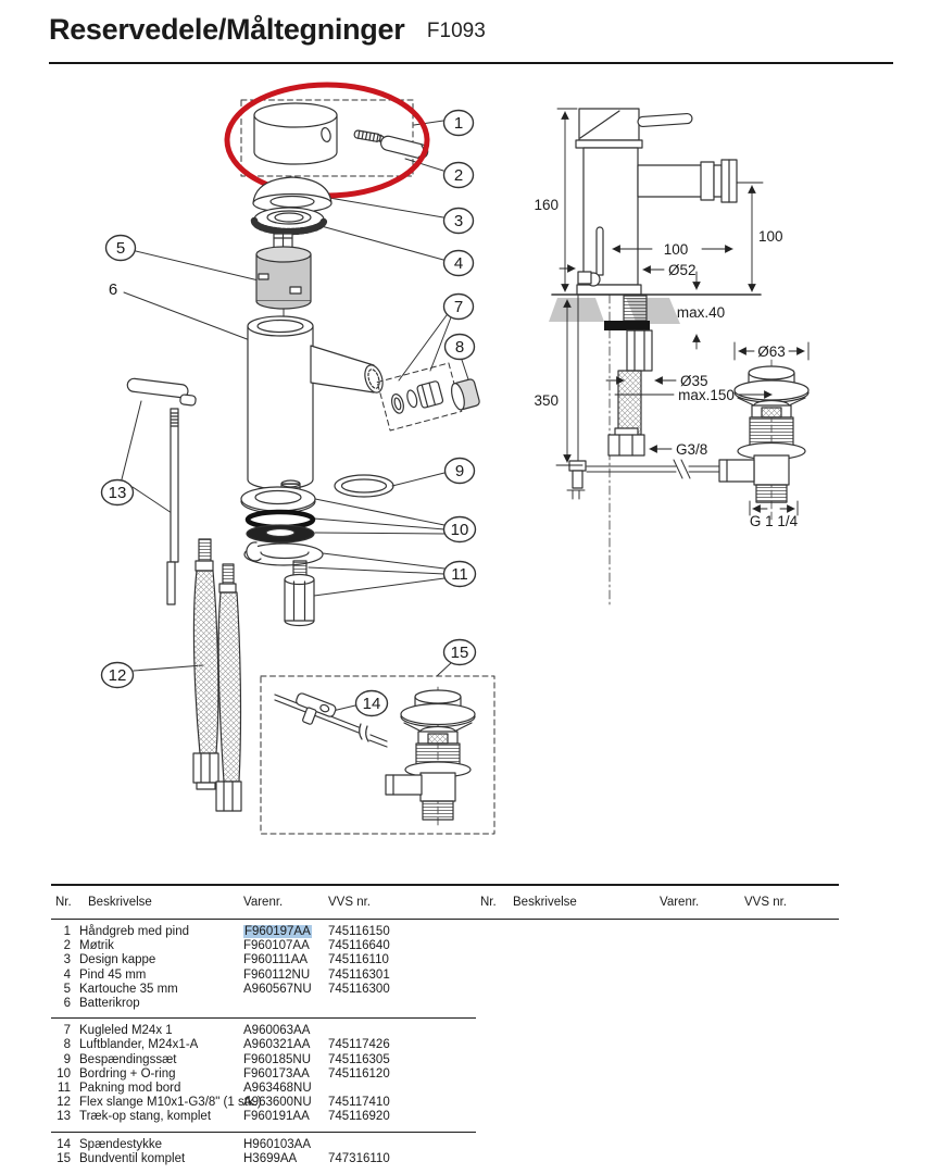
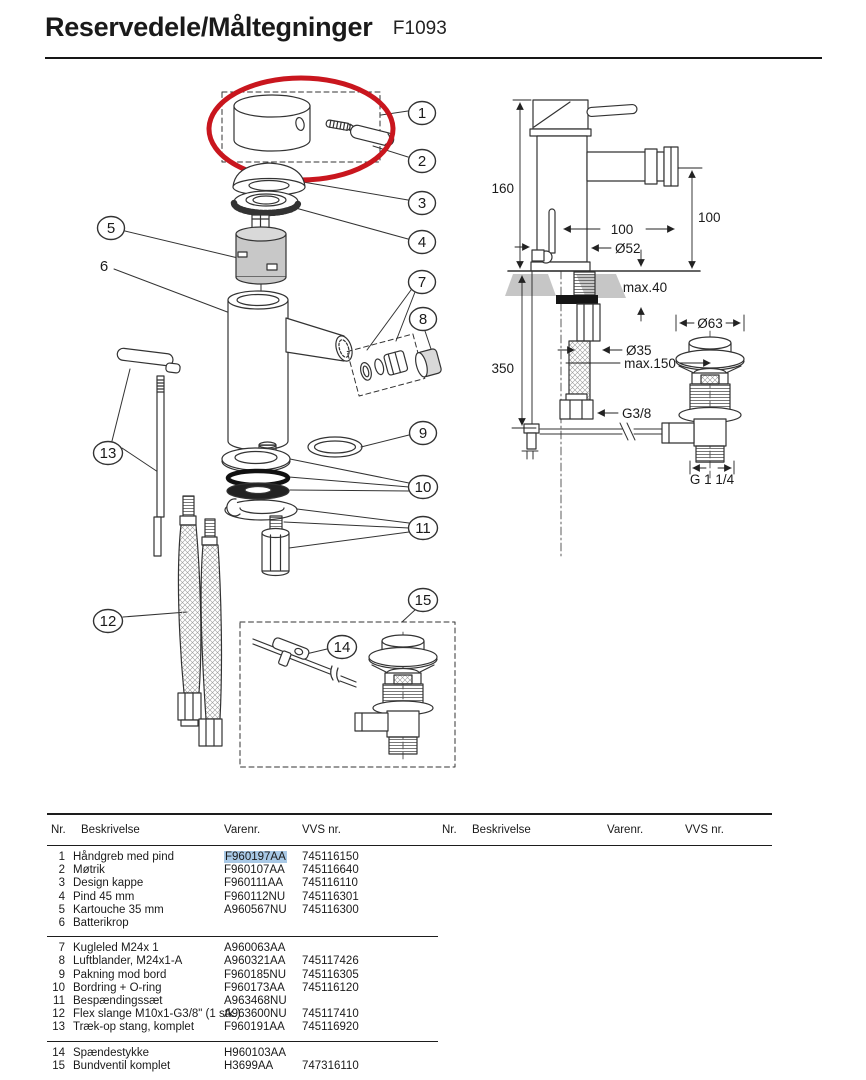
  Reservedele/Måltegninger F1093
  1
  2
  3
  4
  5
  6
  7
  8
  9
  10
  11
  12
  13
  14
  15
  160
  100
  100
  Ø52
  max.40
  Ø35
  350
  max.150
  G3/8
  Ø63
  G 1 1/4
  Nr.
  Beskrivelse
  Varenr.
  VVS nr.
  Nr.
  Beskrivelse
  Varenr.
  VVS nr.
  1
  Håndgreb med pind
  F960197AA
  745116150
  2
  Møtrik
  F960107AA
  745116640
  3
  Design kappe
  F960111AA
  745116110
  4
  Pind 45 mm
  F960112NU
  745116301
  5
  Kartouche 35 mm
  A960567NU
  745116300
  6
  Batterikrop
  7
  Kugleled M24x 1
  A960063AA
  8
  Luftblander, M24x1-A
  A960321AA
  745117426
  9
- Bespændingssæt
+ Pakning mod bord
  F960185NU
  745116305
  10
  Bordring + O-ring
  F960173AA
  745116120
  11
- Pakning mod bord
+ Bespændingssæt
  A963468NU
  12
  Flex slange M10x1-G3/8" (1 s
  A963600NU
  745117410
  13
  Træk-op stang, komplet
  F960191AA
  745116920
  14
  Spændestykke
  H960103AA
  15
  Bundventil komplet
  H3699AA
  747316110
